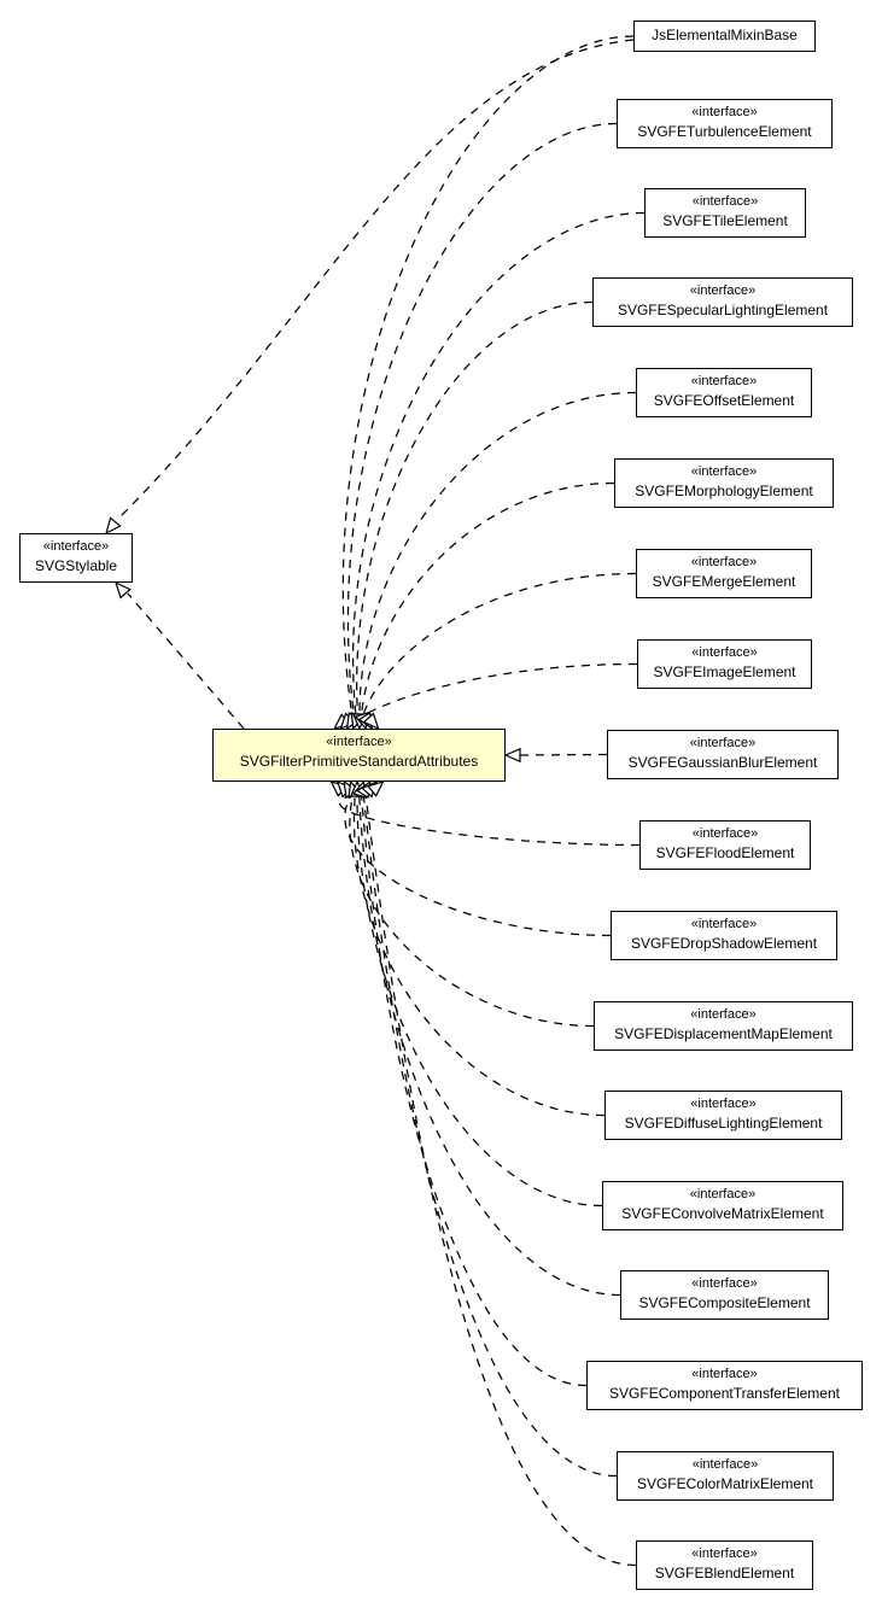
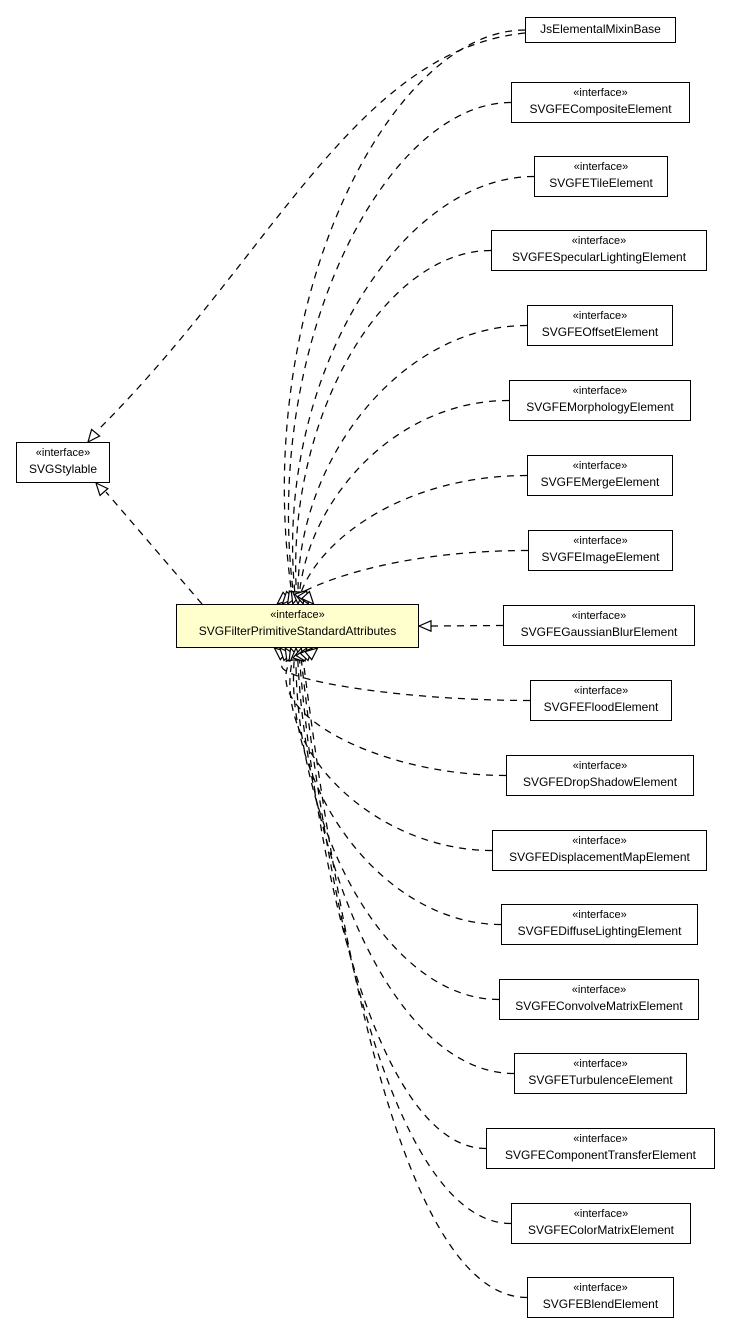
  «interface»
  SVGStylable
  «interface»
  SVGFilterPrimitiveStandardAttributes
  JsElementalMixinBase
  «interface»
- SVGFETurbulenceElement
+ SVGFECompositeElement
  «interface»
  SVGFETileElement
  «interface»
  SVGFESpecularLightingElement
  «interface»
  SVGFEOffsetElement
  «interface»
  SVGFEMorphologyElement
  «interface»
  SVGFEMergeElement
  «interface»
  SVGFEImageElement
  «interface»
  SVGFEGaussianBlurElement
  «interface»
  SVGFEFloodElement
  «interface»
  SVGFEDropShadowElement
  «interface»
  SVGFEDisplacementMapElement
  «interface»
  SVGFEDiffuseLightingElement
  «interface»
  SVGFEConvolveMatrixElement
  «interface»
- SVGFECompositeElement
+ SVGFETurbulenceElement
  «interface»
  SVGFEComponentTransferElement
  «interface»
  SVGFEColorMatrixElement
  «interface»
  SVGFEBlendElement
